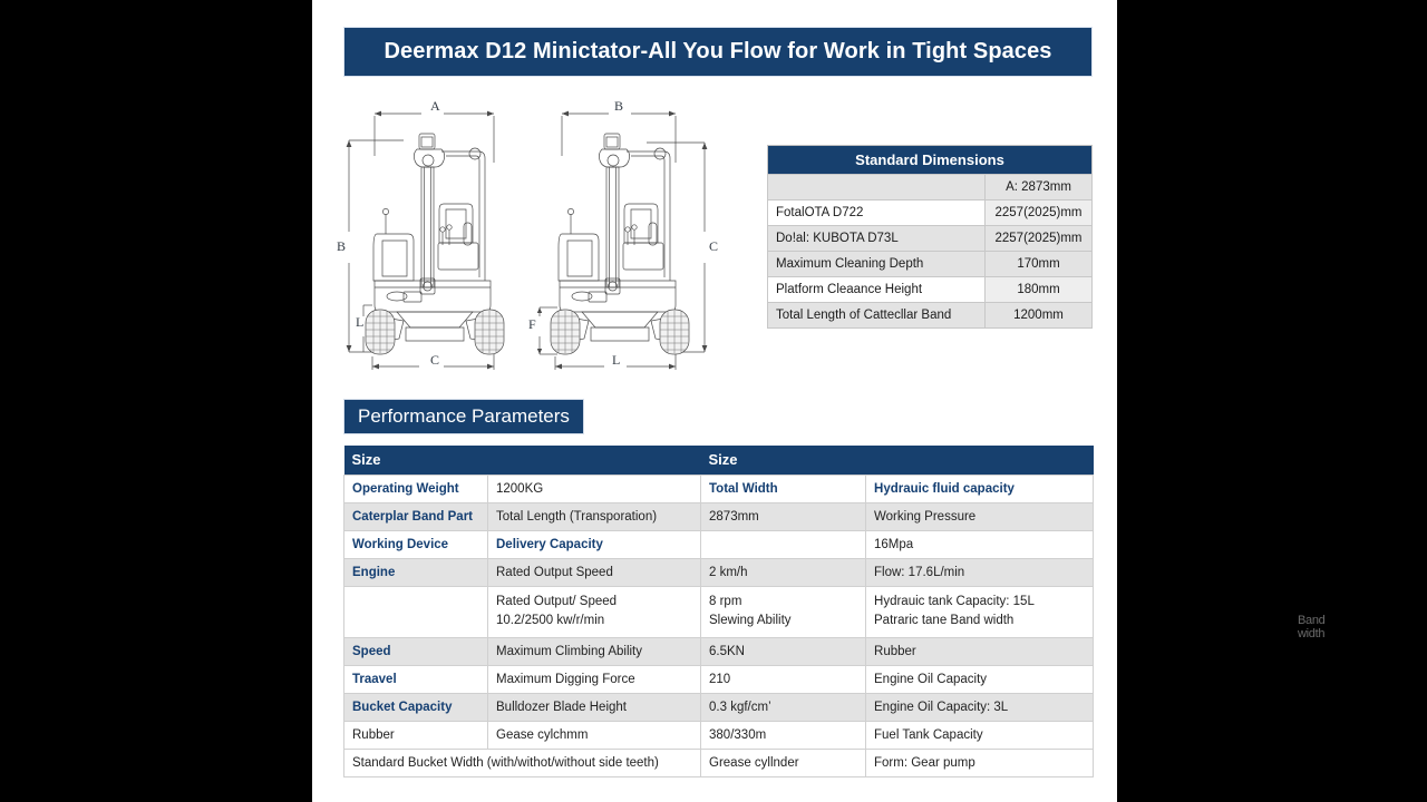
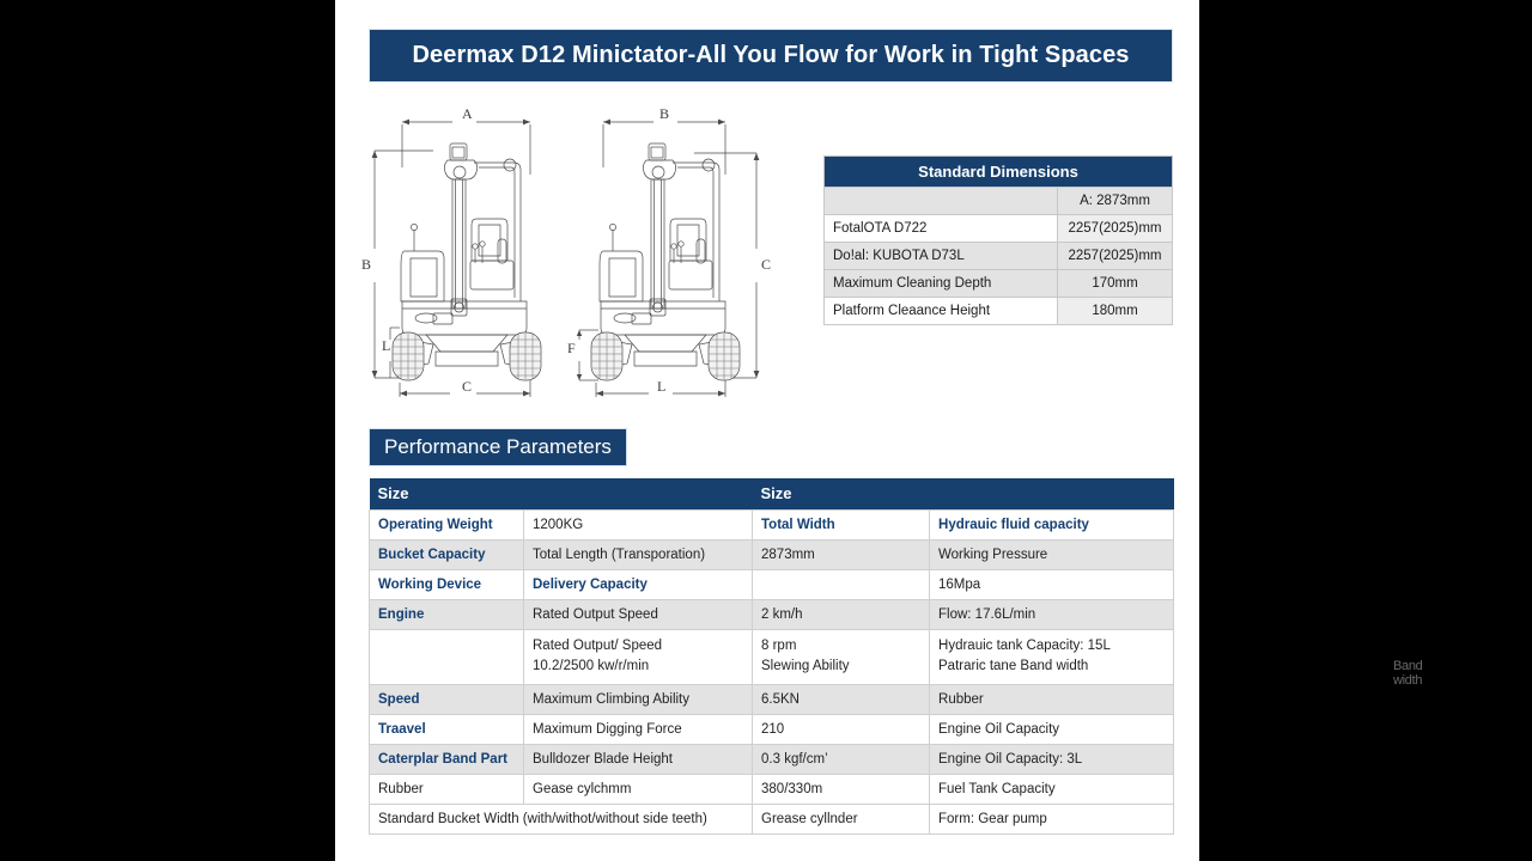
  Deermax D12 Minictator-All You Flow for Work in Tight Spaces
  A
  B
  C
  L
  B
  C
  L
  F
  Standard Dimensions
  	A: 2873mm
  FotalOTA D722	2257(2025)mm
  Do!al: KUBOTA D73L	2257(2025)mm
  Maximum Cleaning Depth	170mm
  Platform Cleaance Height	180mm
- Total Length of Cattecllar Band	1200mm
  Performance Parameters
  Size	Size
  Operating Weight	1200KG	Total Width	Hydrauic fluid capacity
- Caterplar Band Part	Total Length (Transporation)	2873mm	Working Pressure
+ Bucket Capacity	Total Length (Transporation)	2873mm	Working Pressure
  Working Device	Delivery Capacity		16Mpa
  Engine	Rated Output Speed	2 km/h	Flow: 17.6L/min
  	Rated Output/ Speed10.2/2500 kw/r/min	8 rpmSlewing Ability	Hydrauic tank Capacity: 15LPatraric tane Band width
  Speed	Maximum Climbing Ability	6.5KN	Rubber
  Traavel	Maximum Digging Force	210	Engine Oil Capacity
- Bucket Capacity	Bulldozer Blade Height	0.3 kgf/cm’	Engine Oil Capacity: 3L
+ Caterplar Band Part	Bulldozer Blade Height	0.3 kgf/cm’	Engine Oil Capacity: 3L
  Rubber	Gease cylchmm	380/330m	Fuel Tank Capacity
  Standard Bucket Width (with/withot/without side teeth)	Grease cyllnder	Form: Gear pump
  Band width
